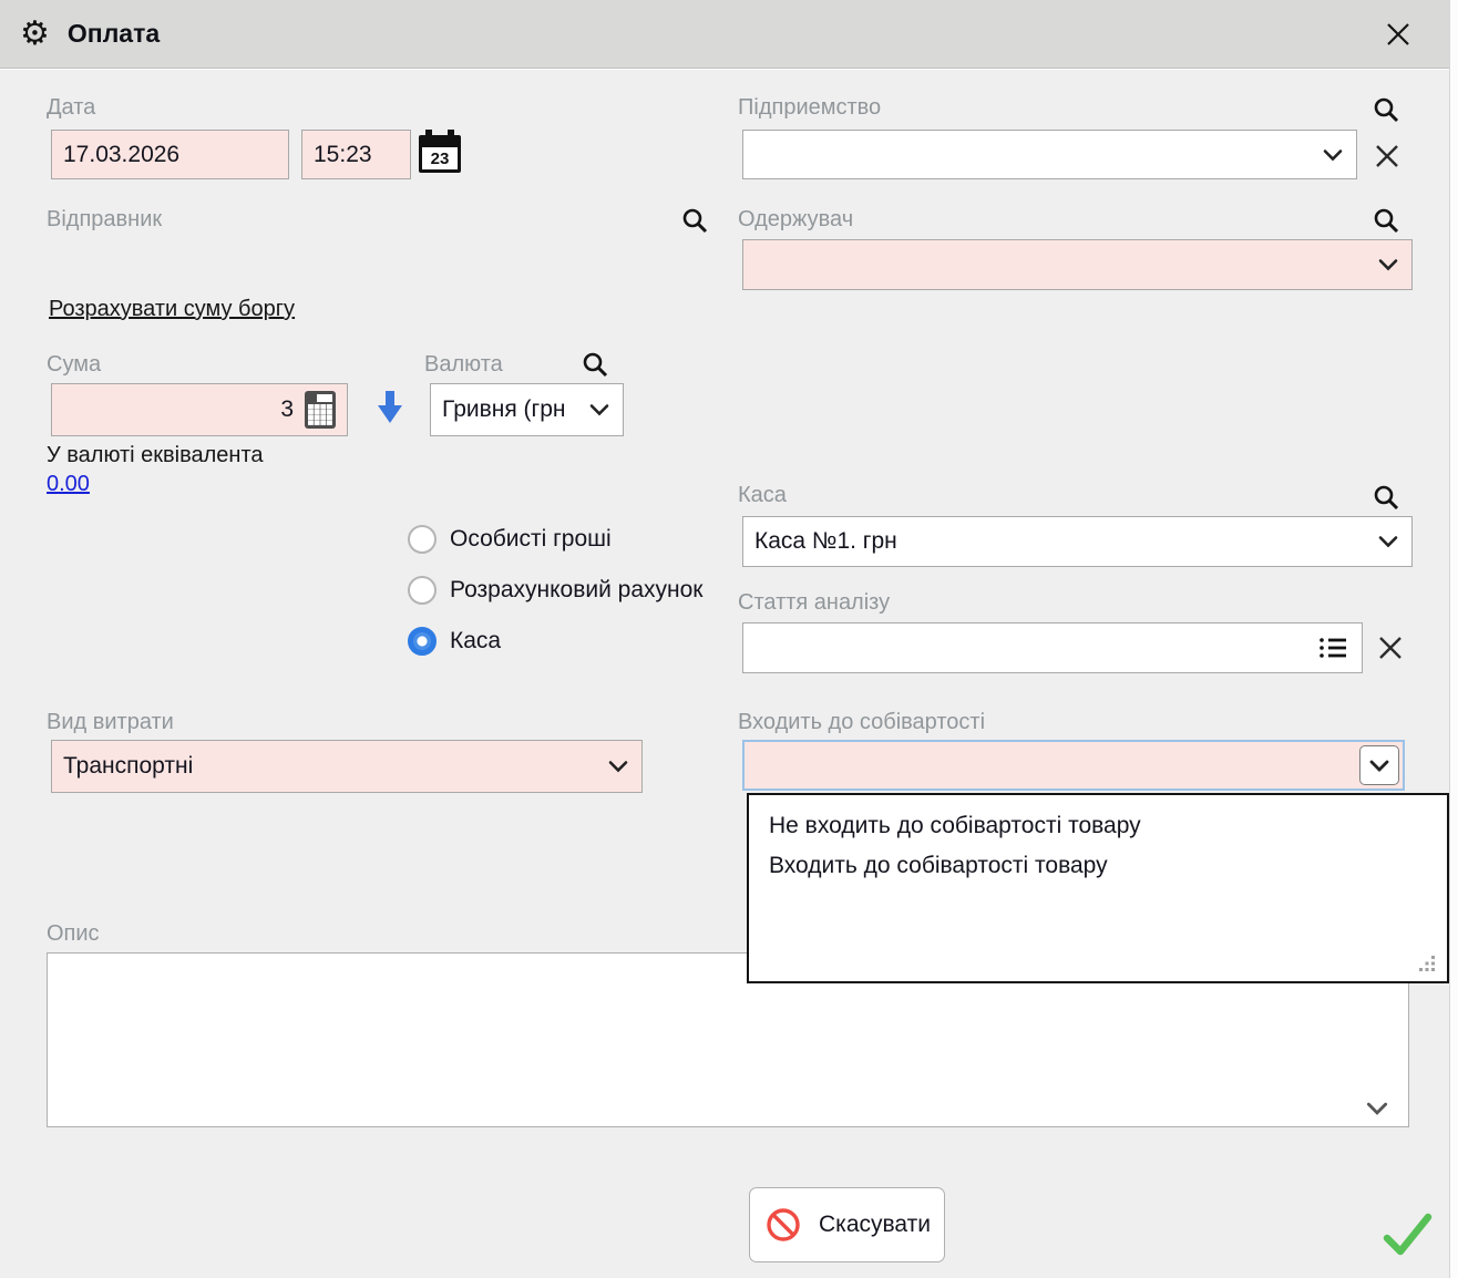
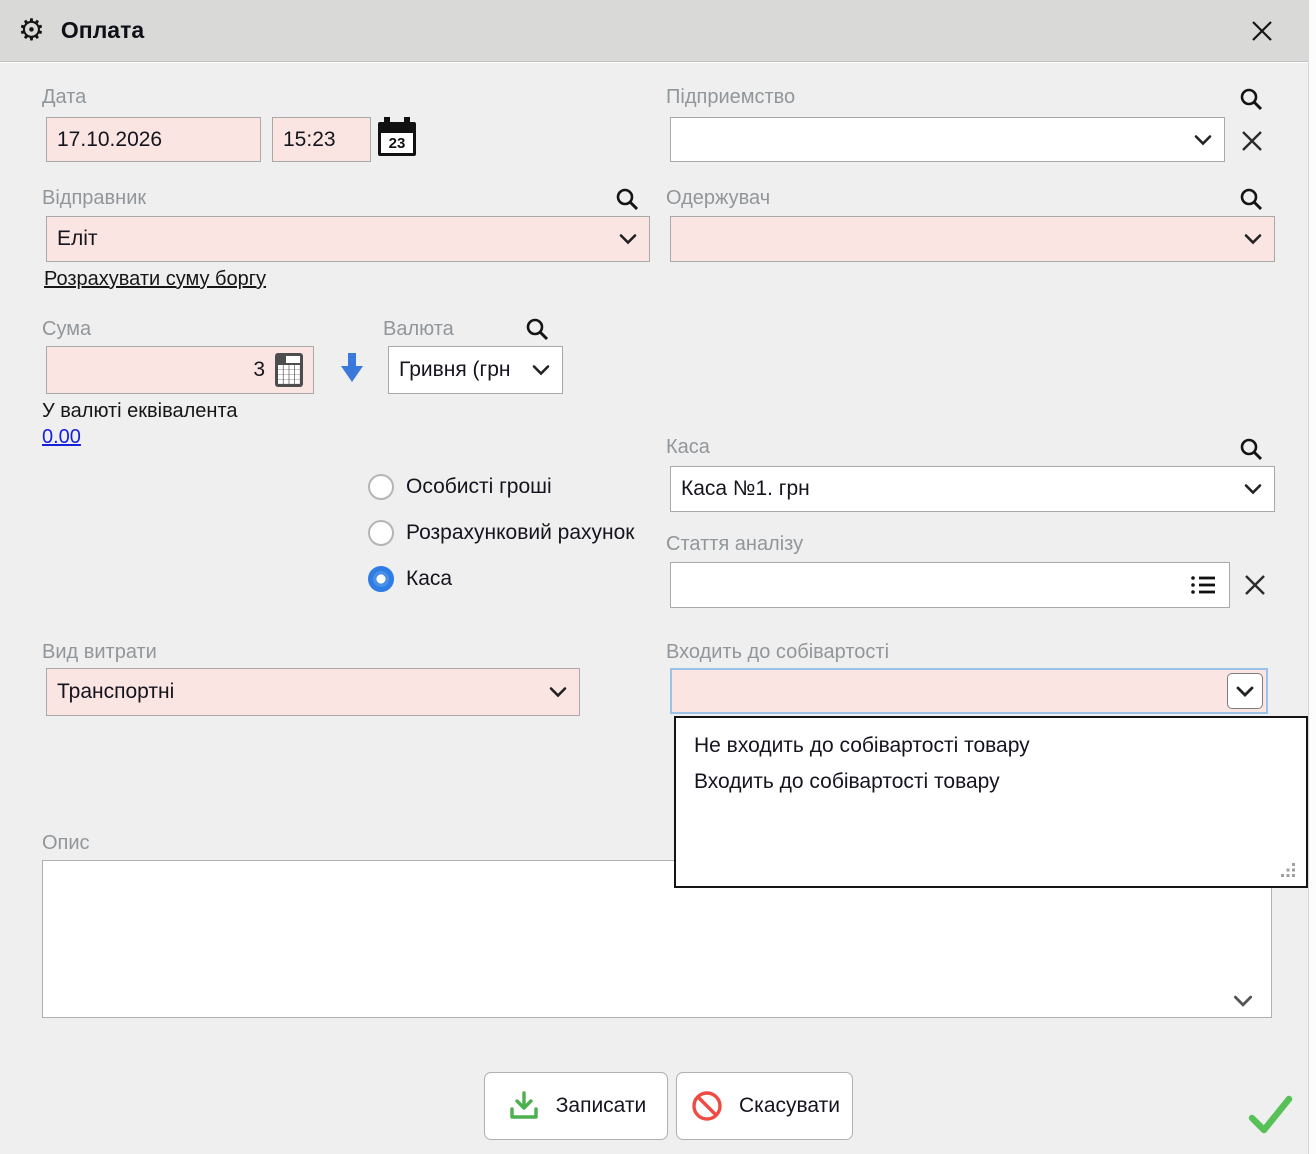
  ⚙
  Оплата
  Дата
- 17.03.2026
+ 17.10.2026
  15:23
  23
  Підприемство
  Відправник
+ Еліт
  Розрахувати суму боргу
  Одержувач
  Сума
  3
  Валюта
  Гривня (грн
  У валюті еквівалента
  0.00
  Особисті гроші
  Розрахунковий рахунок
  Каса
  Каса
  Каса №1. грн
  Стаття аналізу
  Вид витрати
  Транспортні
  Входить до собівартості
  Не входить до собівартості товару
  Входить до собівартості товару
  Опис
+ Записати
  Скасувати
